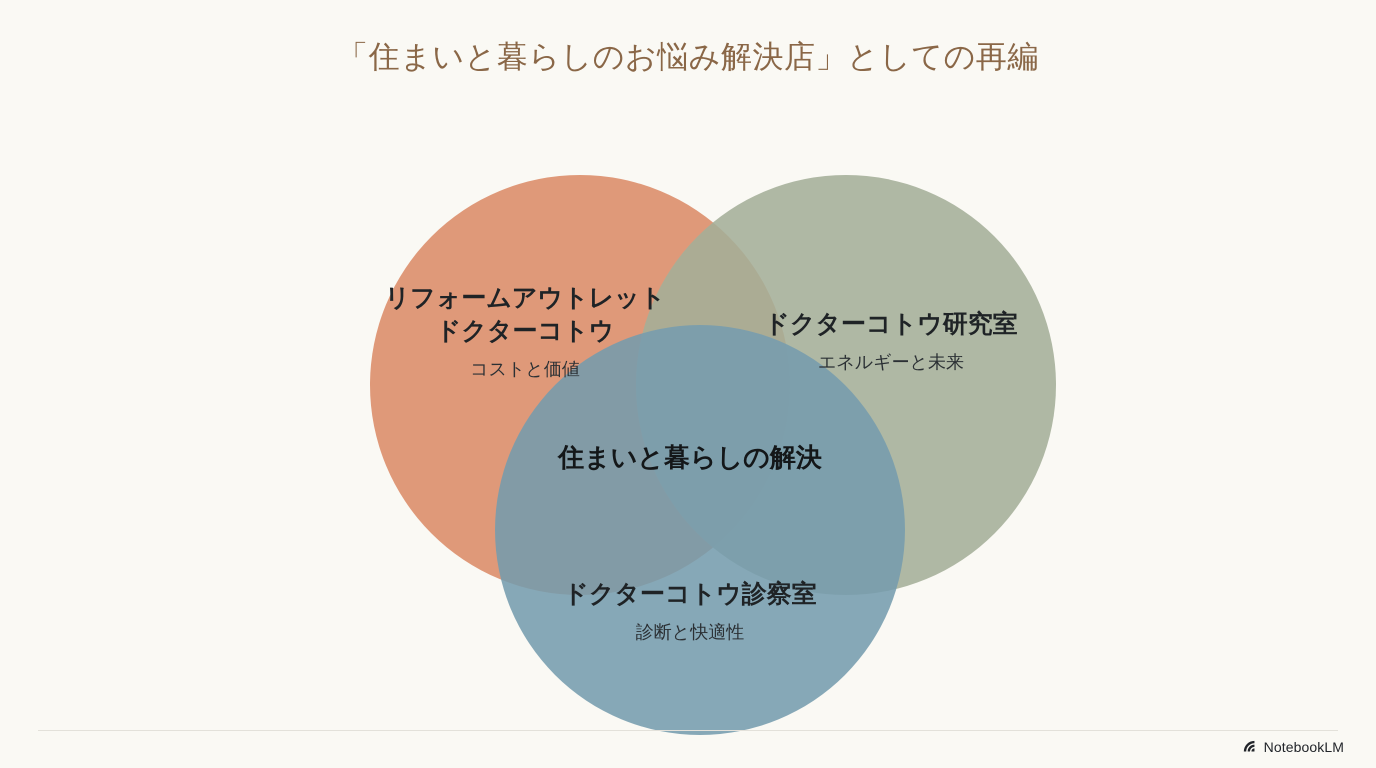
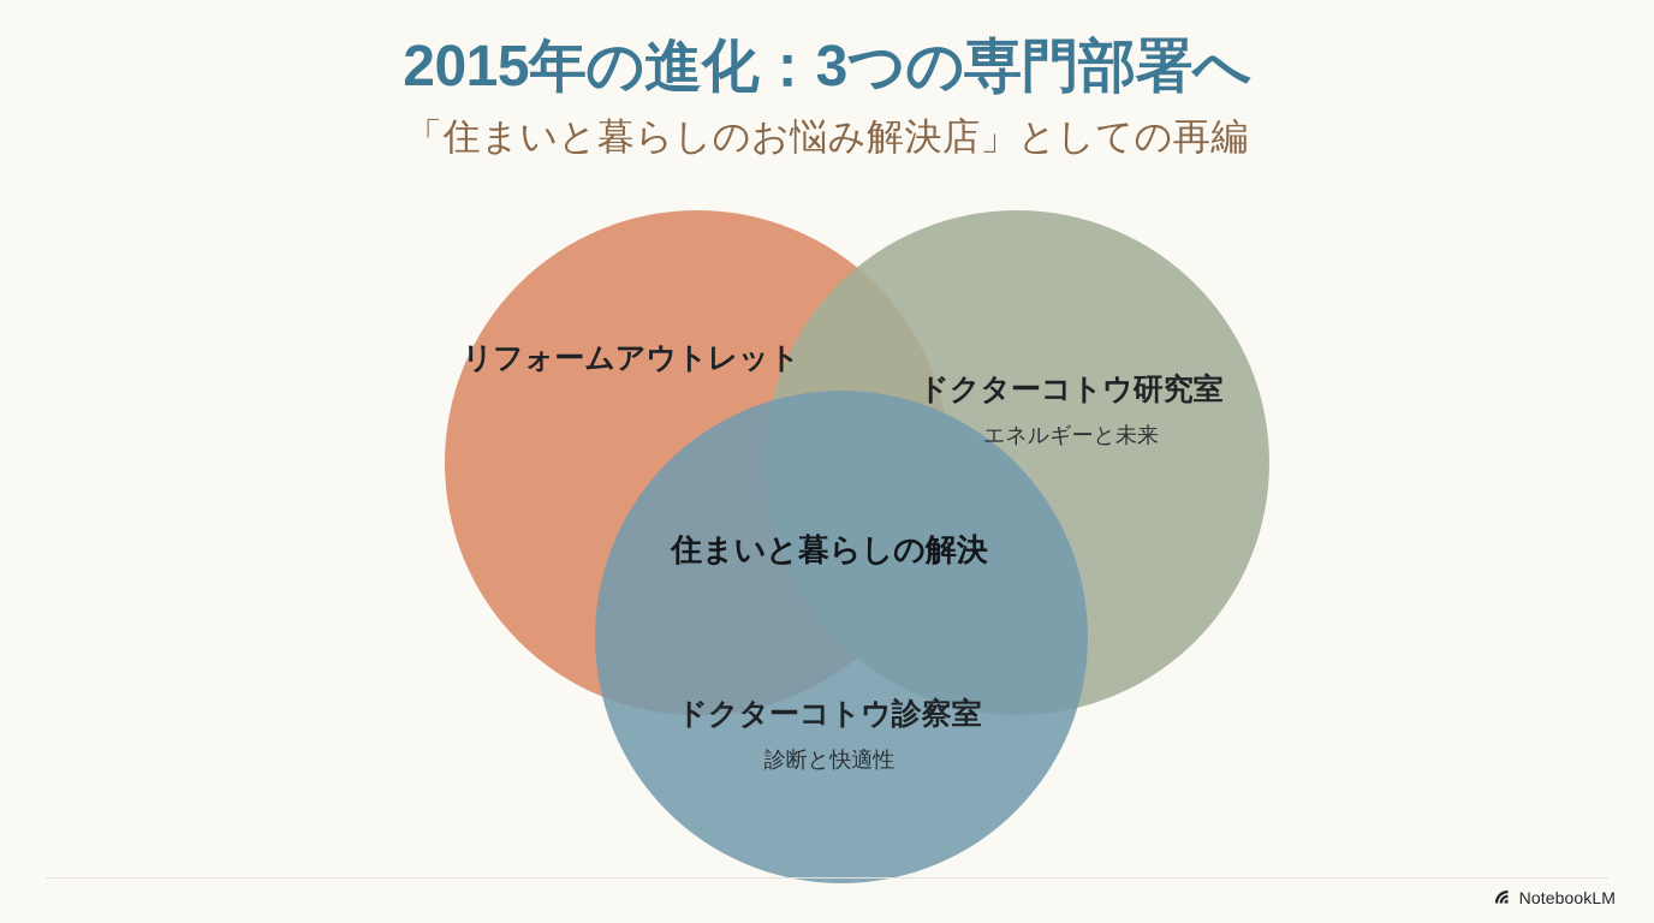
+ 2015年の進化：3つの専門部署へ
  「住まいと暮らしのお悩み解決店」としての再編
  リフォームアウトレット
- ドクターコトウ
- コストと価値
  ドクターコトウ研究室
  エネルギーと未来
  住まいと暮らしの解決
  ドクターコトウ診察室
  診断と快適性
  NotebookLM
